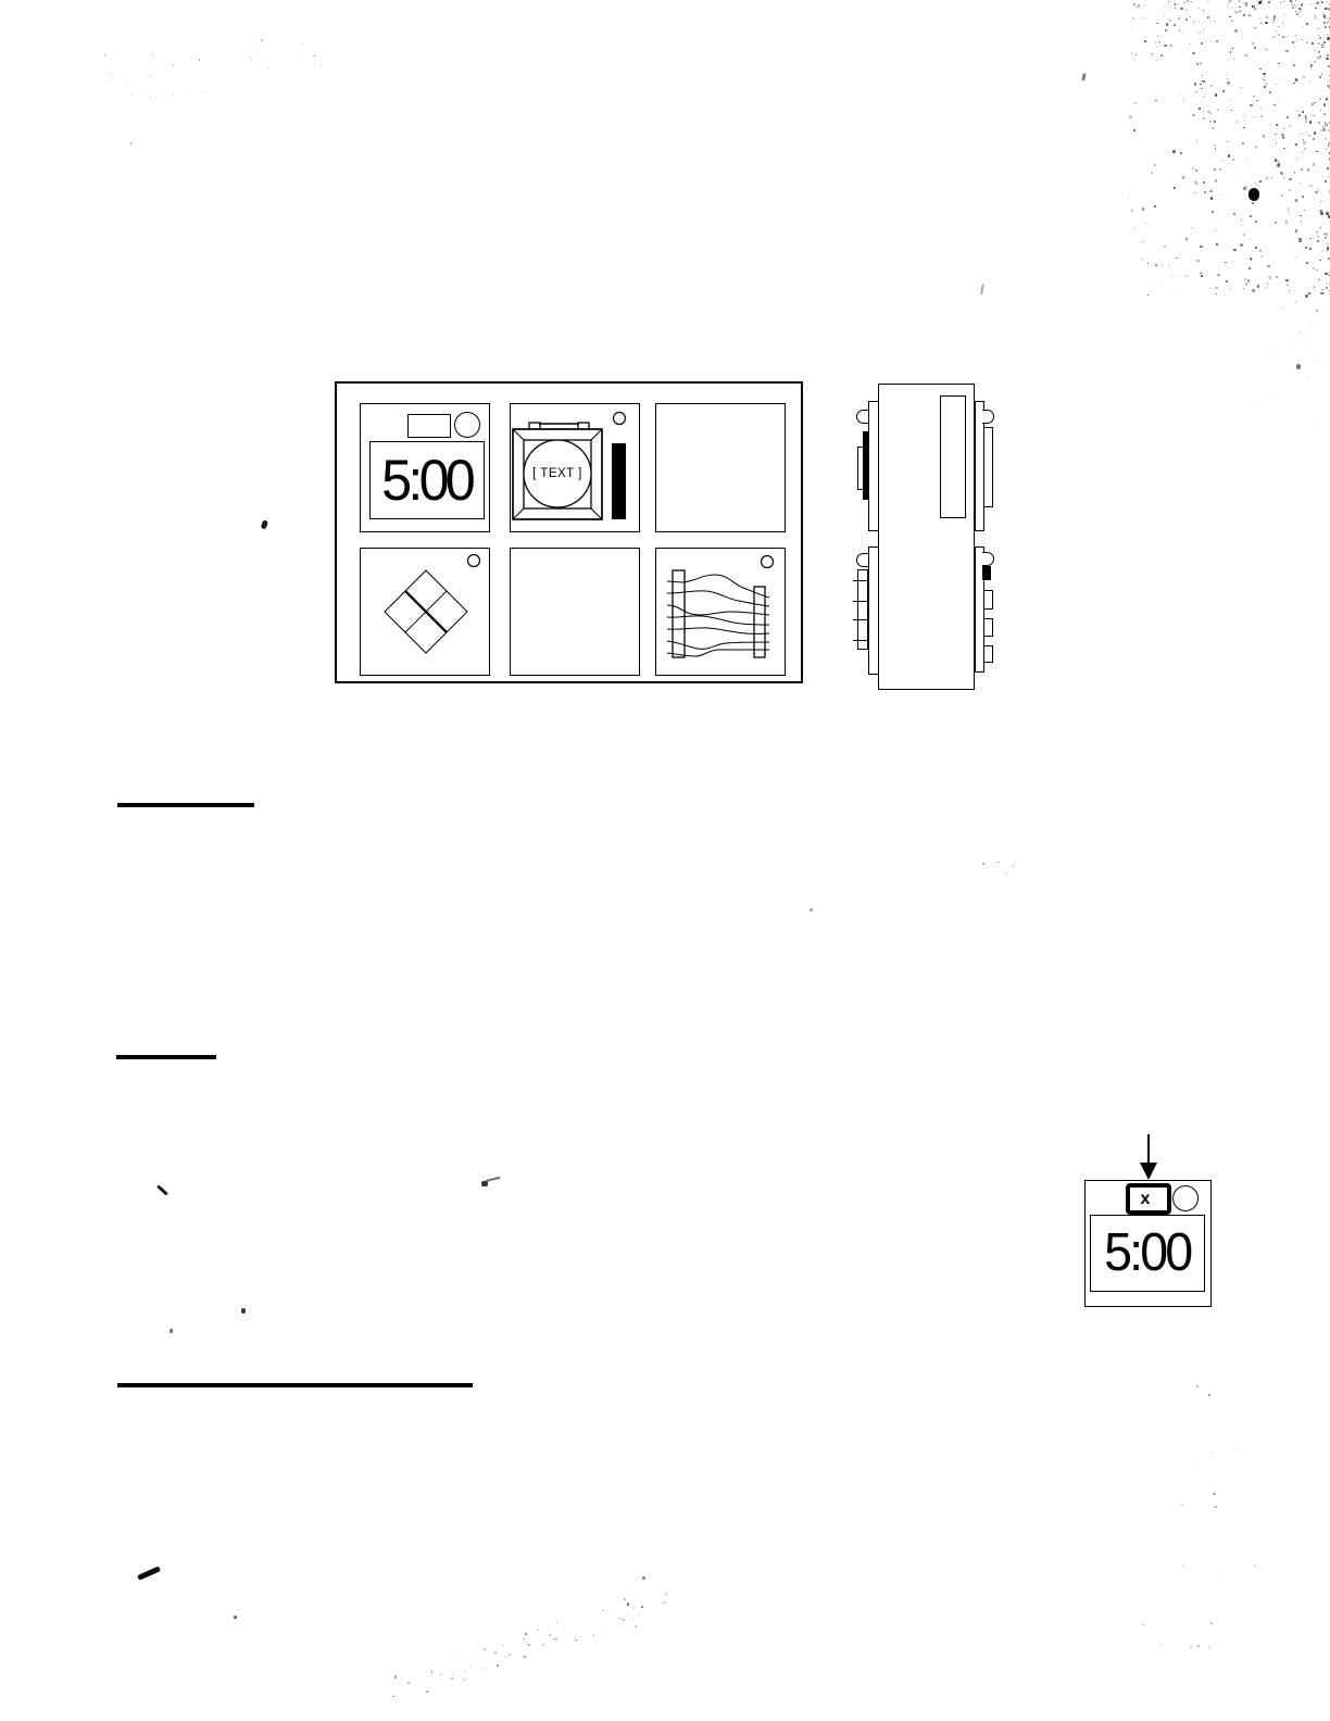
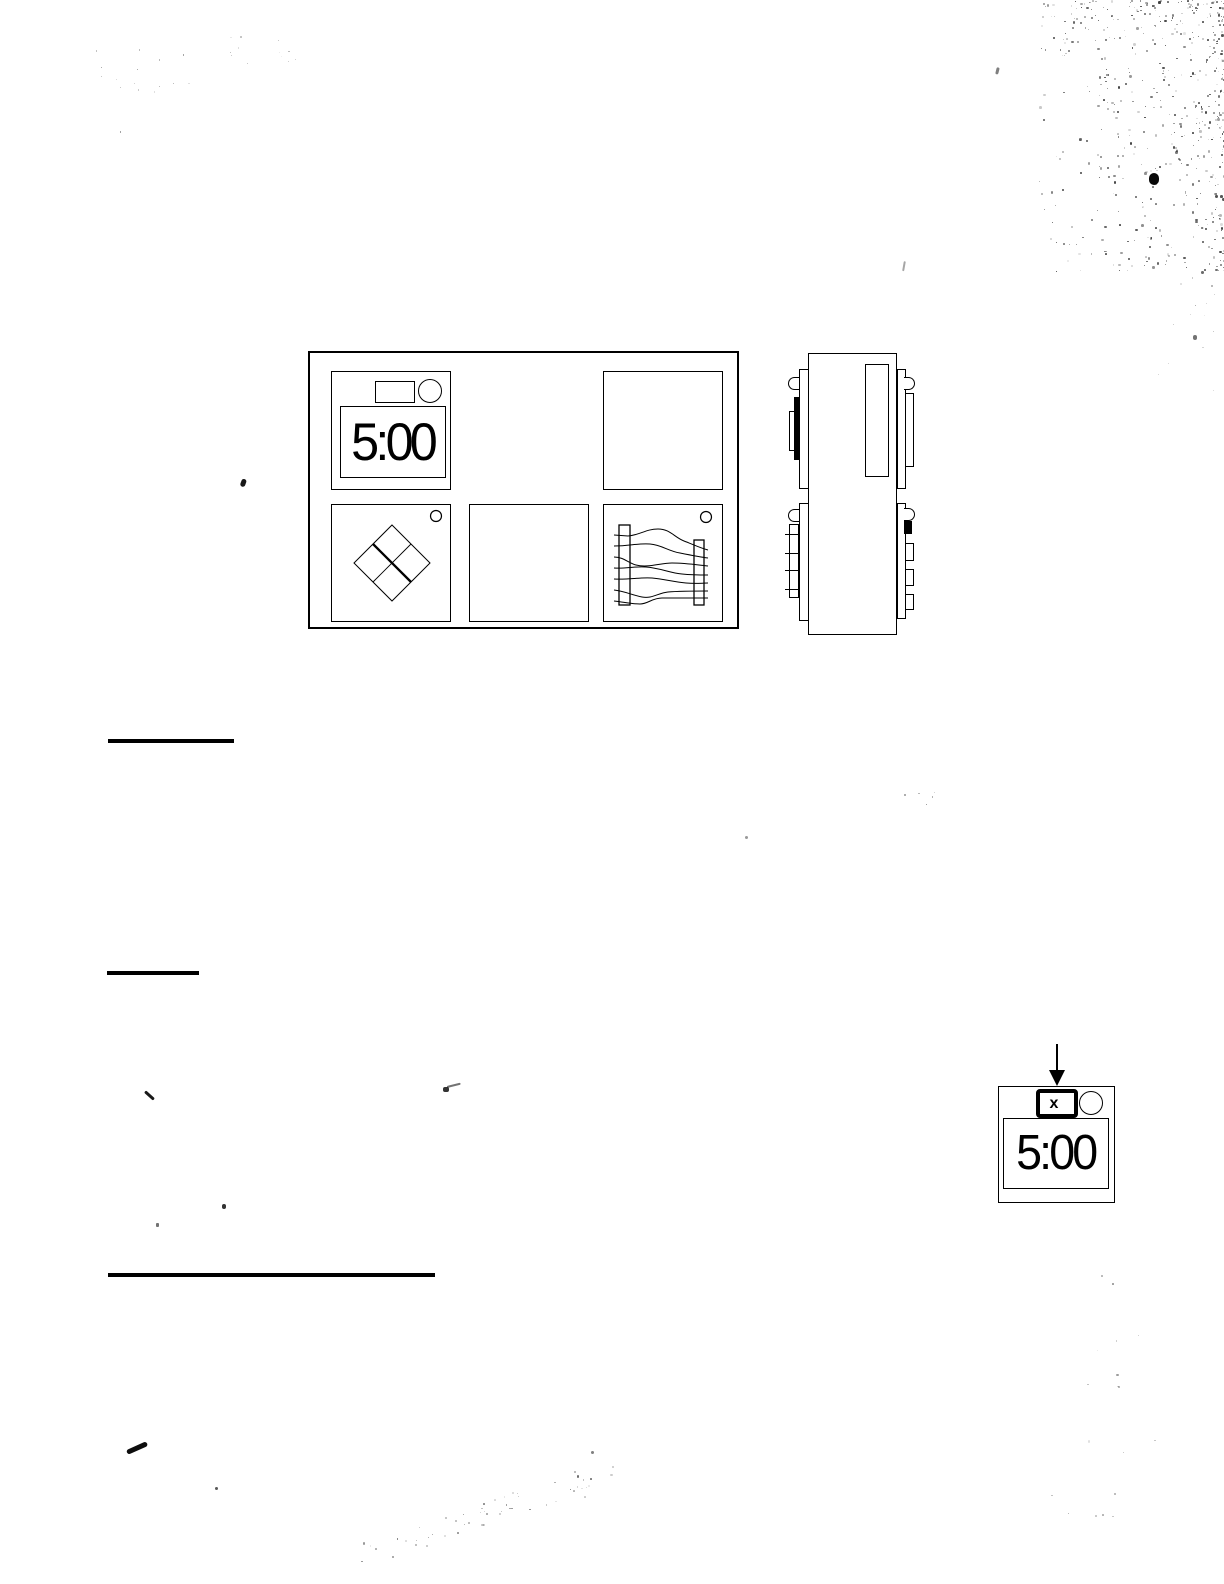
  5:00
- [ TEXT ]
  x
  5:00
